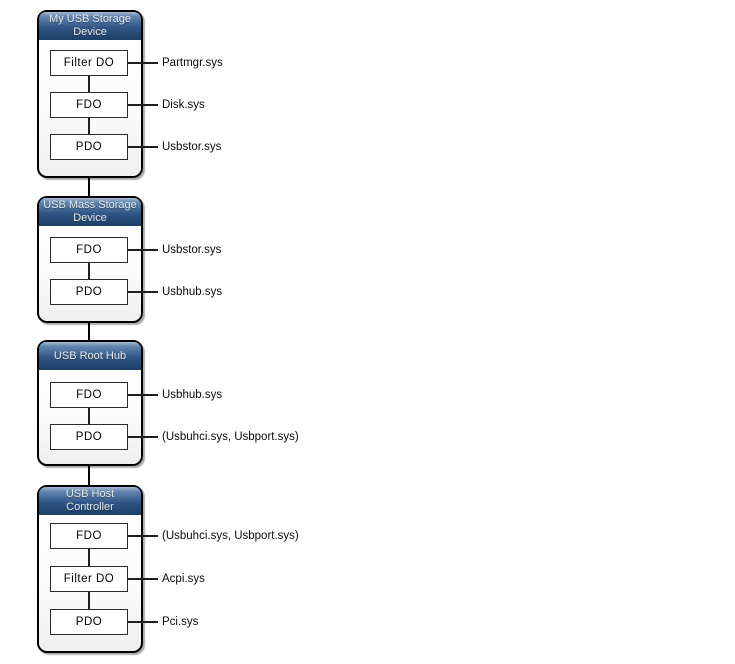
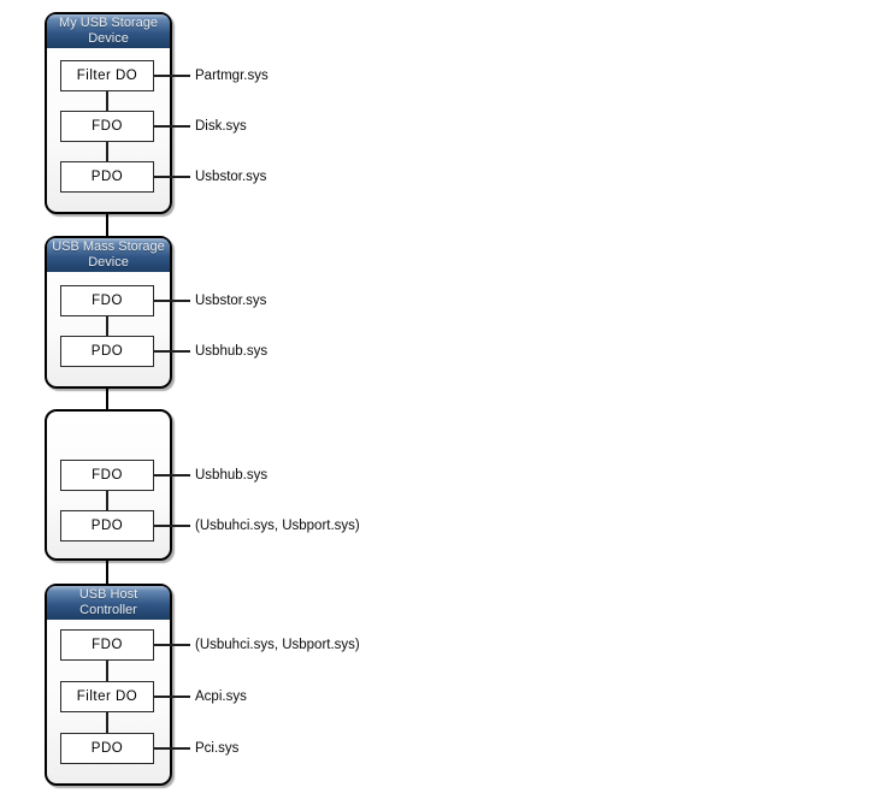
  My USB Storage
  Device
  Filter DO
  FDO
  PDO
  Partmgr.sys
  Disk.sys
  Usbstor.sys
  USB Mass Storage
  Device
  FDO
  PDO
  Usbstor.sys
  Usbhub.sys
- USB Root Hub
  FDO
  PDO
  Usbhub.sys
  (Usbuhci.sys, Usbport.sys)
  USB Host
  Controller
  FDO
  Filter DO
  PDO
  (Usbuhci.sys, Usbport.sys)
  Acpi.sys
  Pci.sys
